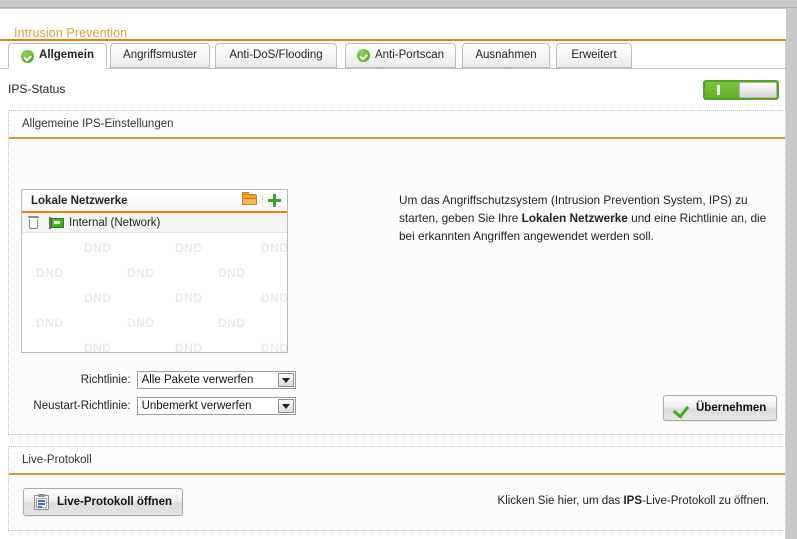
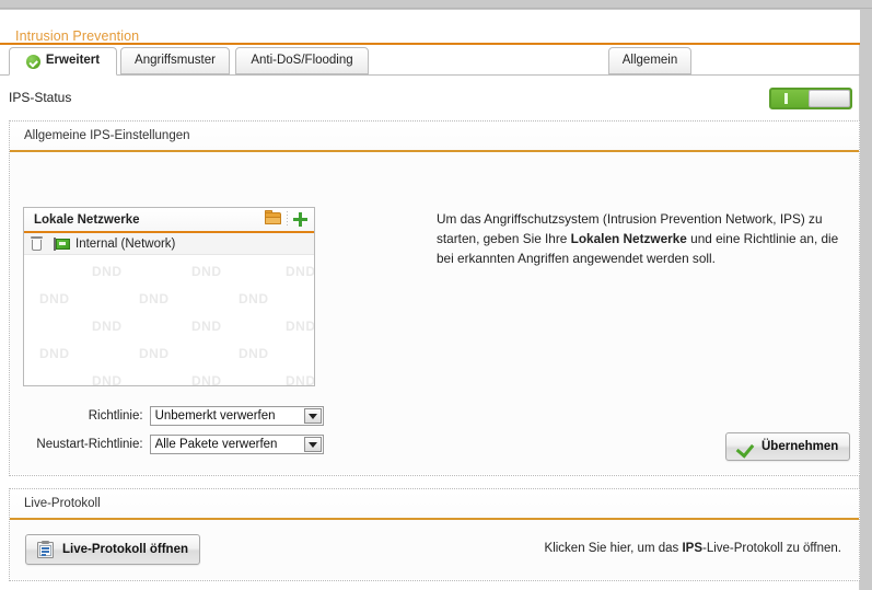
  Intrusion Prevention
- Allgemein
+ Erweitert
  Angriffsmuster
  Anti-DoS/Flooding
- Anti-Portscan
- Ausnahmen
- Erweitert
+ Allgemein
  IPS-Status
  Allgemeine IPS-Einstellungen
  Lokale Netzwerke
  Internal (Network)
  DND
  DND
  DND
  DND
  DND
- Um das Angriffschutzsystem (Intrusion Prevention System, IPS) zu starten, geben Sie Ihre Lokalen Netzwerke und eine Richtlinie an, die bei erkannten Angriffen angewendet werden soll.
+ Um das Angriffschutzsystem (Intrusion Prevention Network, IPS) zu starten, geben Sie Ihre Lokalen Netzwerke und eine Richtlinie an, die bei erkannten Angriffen angewendet werden soll.
  Richtlinie:
- Alle Pakete verwerfen
+ Unbemerkt verwerfen
  Neustart-Richtlinie:
- Unbemerkt verwerfen
+ Alle Pakete verwerfen
  Übernehmen
  Live-Protokoll
  Live-Protokoll öffnen
  Klicken Sie hier, um das IPS-Live-Protokoll zu öffnen.
